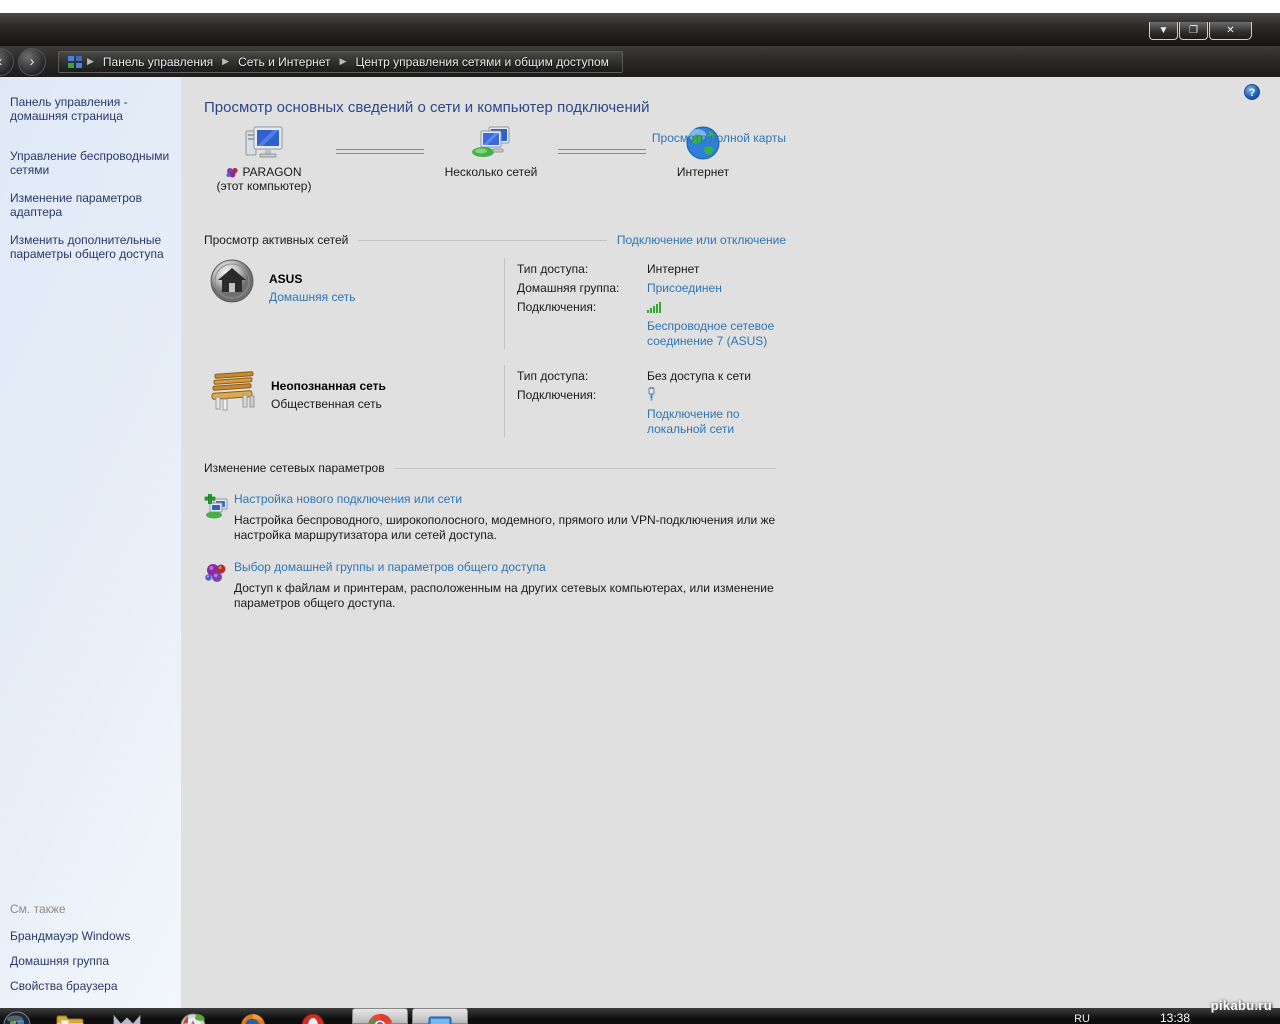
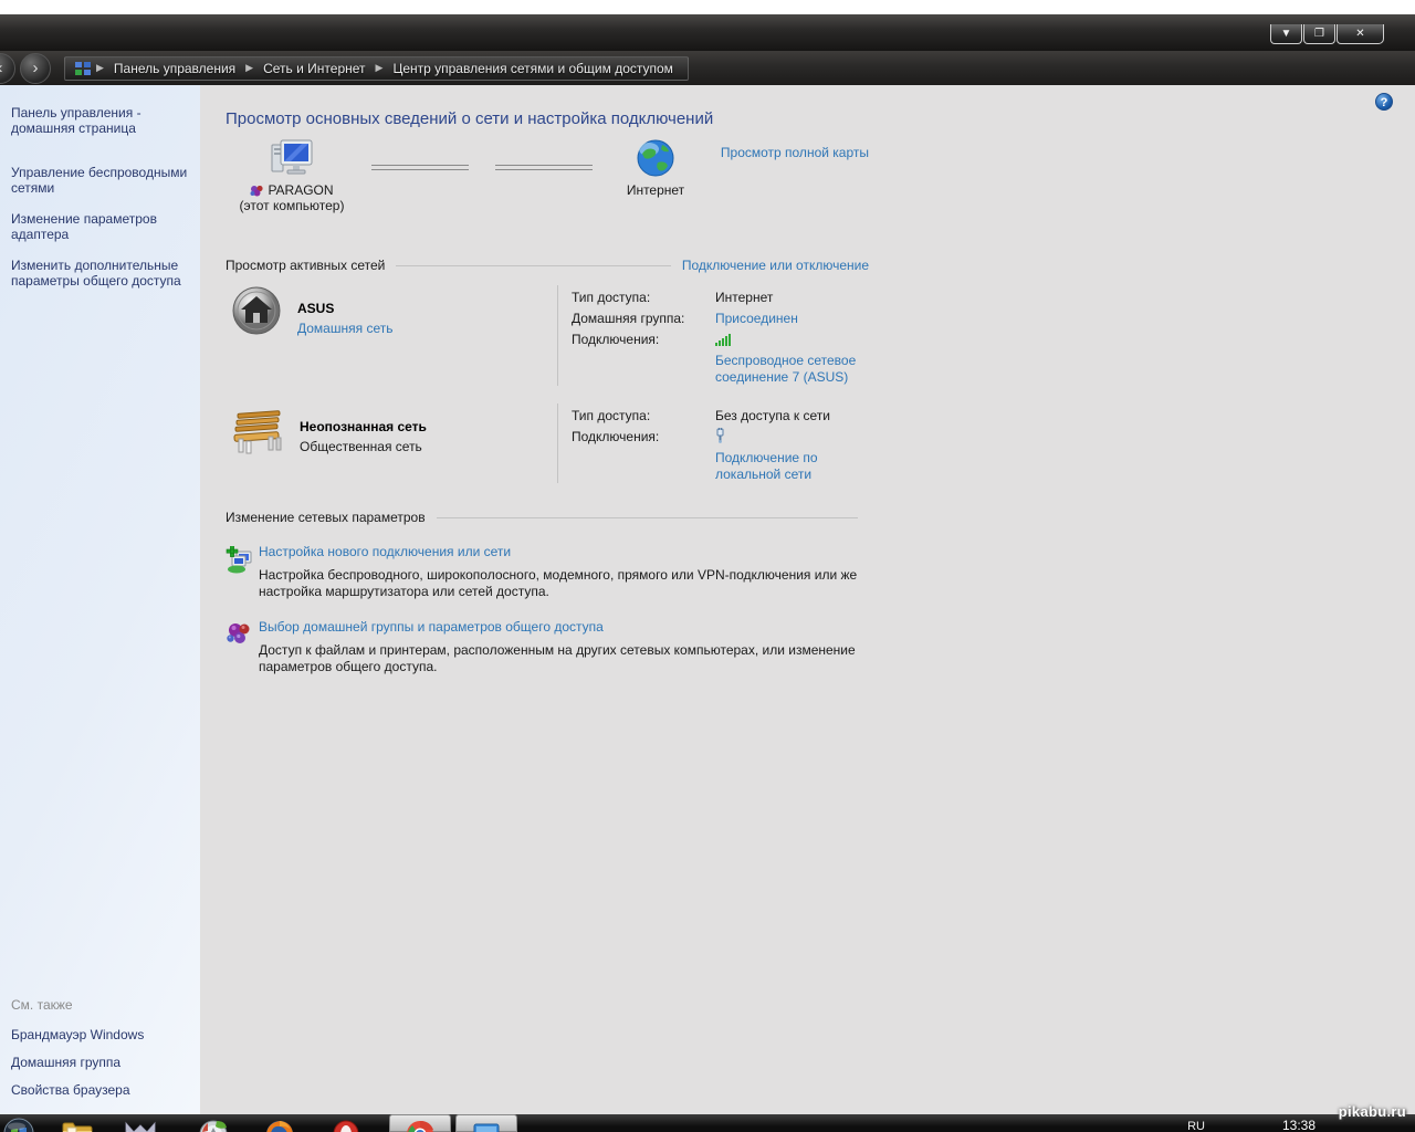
  ▼
  ❐
  ✕
  ‹
  ›
  ▶
  Панель управления
  ▶
  Сеть и Интернет
  ▶
  Центр управления сетями и общим доступом
  Панель управления - домашняя страница
  Управление беспроводными сетями
  Изменение параметров адаптера
  Изменить дополнительные параметры общего доступа
  См. также
  Брандмауэр Windows
  Домашняя группа
  Свойства браузера
  ?
- Просмотр основных сведений о сети и компьютер подключений
+ Просмотр основных сведений о сети и настройка подключений
  PARAGON
  (этот компьютер)
- Несколько сетей
  Интернет
  Просмотр полной карты
  Просмотр активных сетей
  Подключение или отключение
  ASUS
  Домашняя сеть
  Тип доступа:
  Интернет
  Домашняя группа:
  Присоединен
  Подключения:
  Беспроводное сетевое соединение 7 (ASUS)
  Неопознанная сеть
  Общественная сеть
  Тип доступа:
  Без доступа к сети
  Подключения:
  Подключение по локальной сети
  Изменение сетевых параметров
  Настройка нового подключения или сети
  Настройка беспроводного, широкополосного, модемного, прямого или VPN-подключения или же настройка маршрутизатора или сетей доступа.
  Выбор домашней группы и параметров общего доступа
  Доступ к файлам и принтерам, расположенным на других сетевых компьютерах, или изменение параметров общего доступа.
  RU
  13:38
  pikabu.ru
